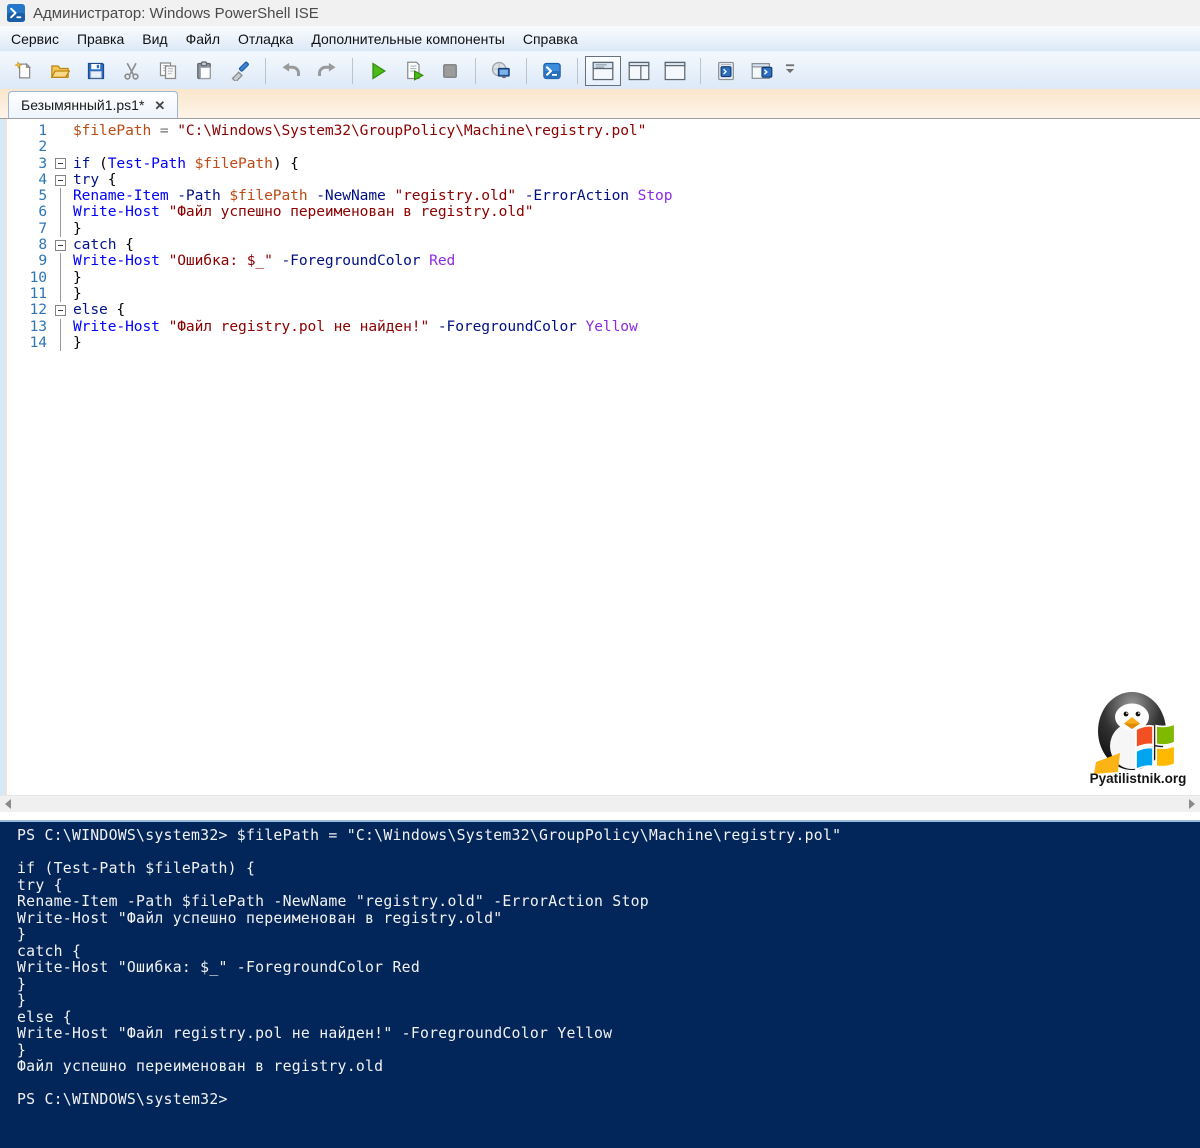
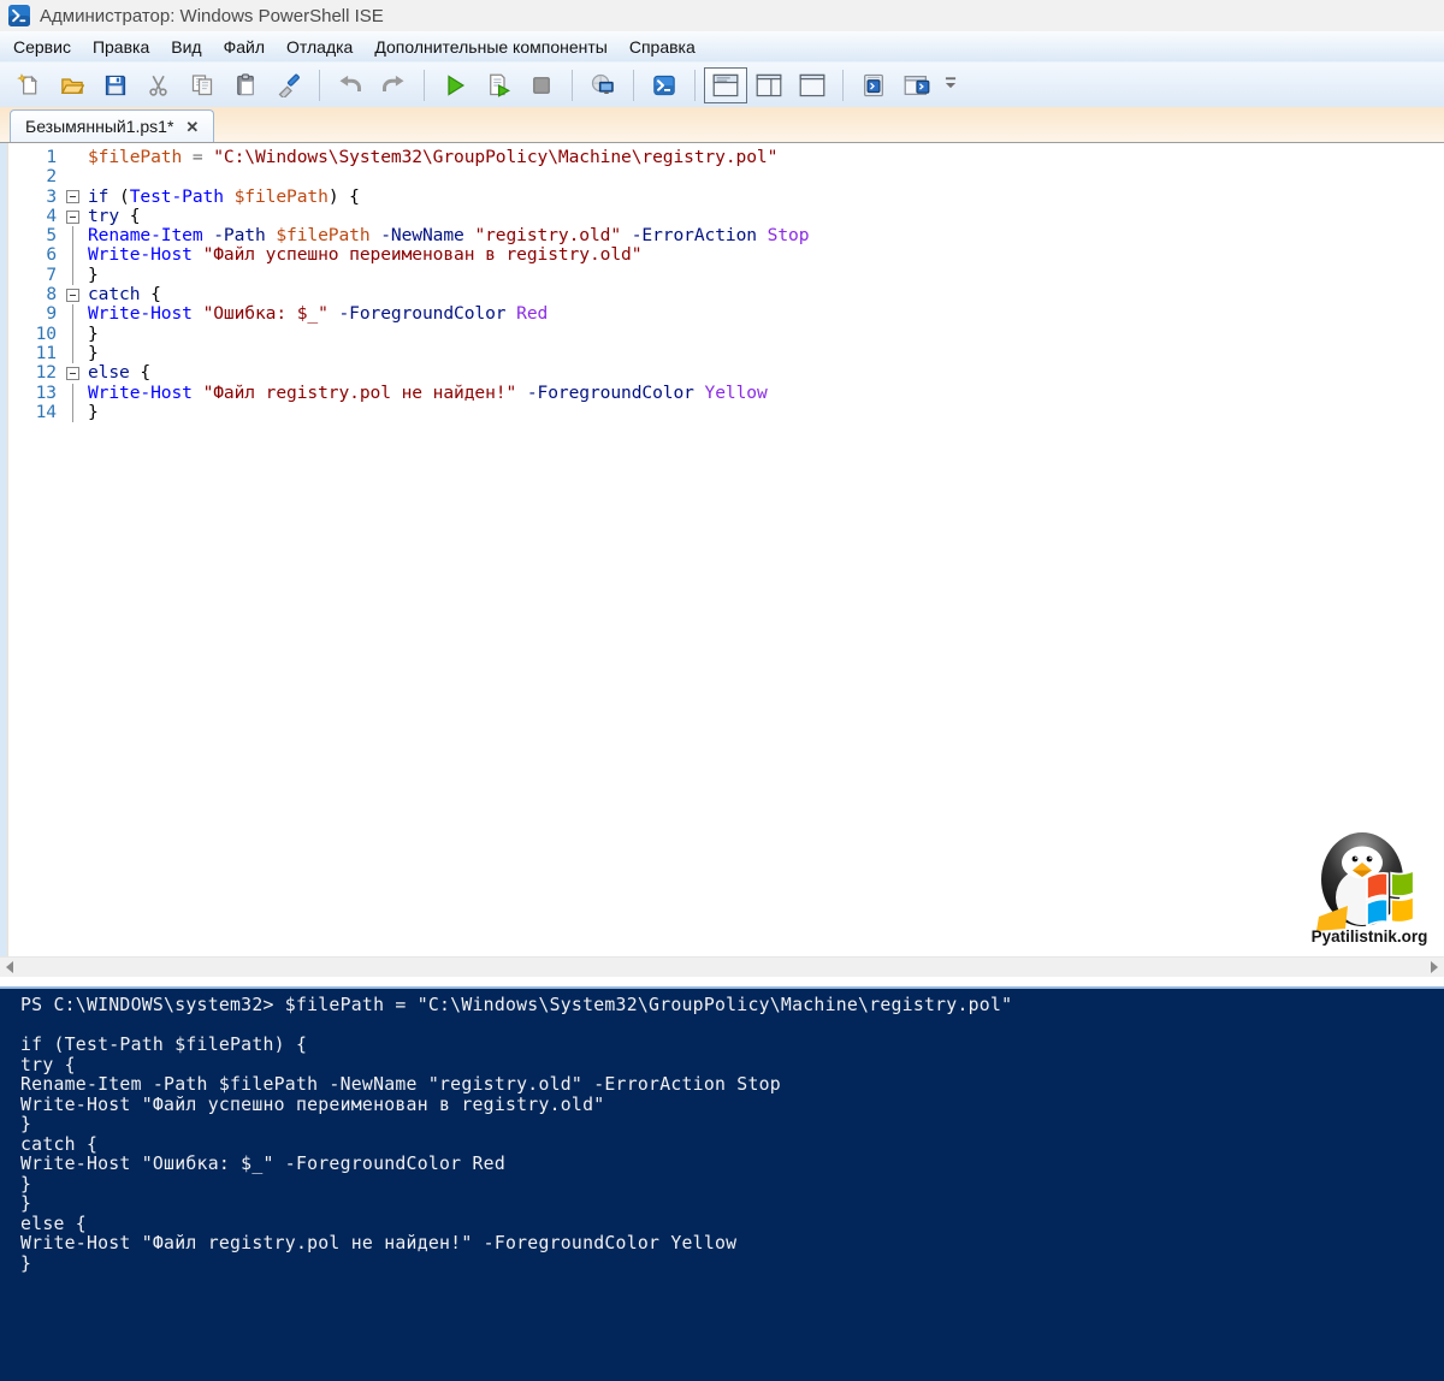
  Администратор: Windows PowerShell ISE
  Сервис
  Правка
  Вид
  Файл
  Отладка
  Дополнительные компоненты
  Справка
  Безымянный1.ps1*
  ✕
  1
  $filePath = "C:\Windows\System32\GroupPolicy\Machine\registry.pol"
  2
  3
  if (Test-Path $filePath) {
  4
  try {
  5
  Rename-Item -Path $filePath -NewName "registry.old" -ErrorAction Stop
  6
  Write-Host "Файл успешно переименован в registry.old"
  7
  }
  8
  catch {
  9
  Write-Host "Ошибка: $_" -ForegroundColor Red
  10
  }
  11
  }
  12
  else {
  13
  Write-Host "Файл registry.pol не найден!" -ForegroundColor Yellow
  14
  }
  Pyatilistnik.org
  PS C:\WINDOWS\system32> $filePath = "C:\Windows\System32\GroupPolicy\Machine\registry.pol"
  if (Test-Path $filePath) {
  try {
  Rename-Item -Path $filePath -NewName "registry.old" -ErrorAction Stop
  Write-Host "Файл успешно переименован в registry.old"
  }
  catch {
  Write-Host "Ошибка: $_" -ForegroundColor Red
  }
  }
  else {
  Write-Host "Файл registry.pol не найден!" -ForegroundColor Yellow
  }
- Файл успешно переименован в registry.old
- PS C:\WINDOWS\system32>
